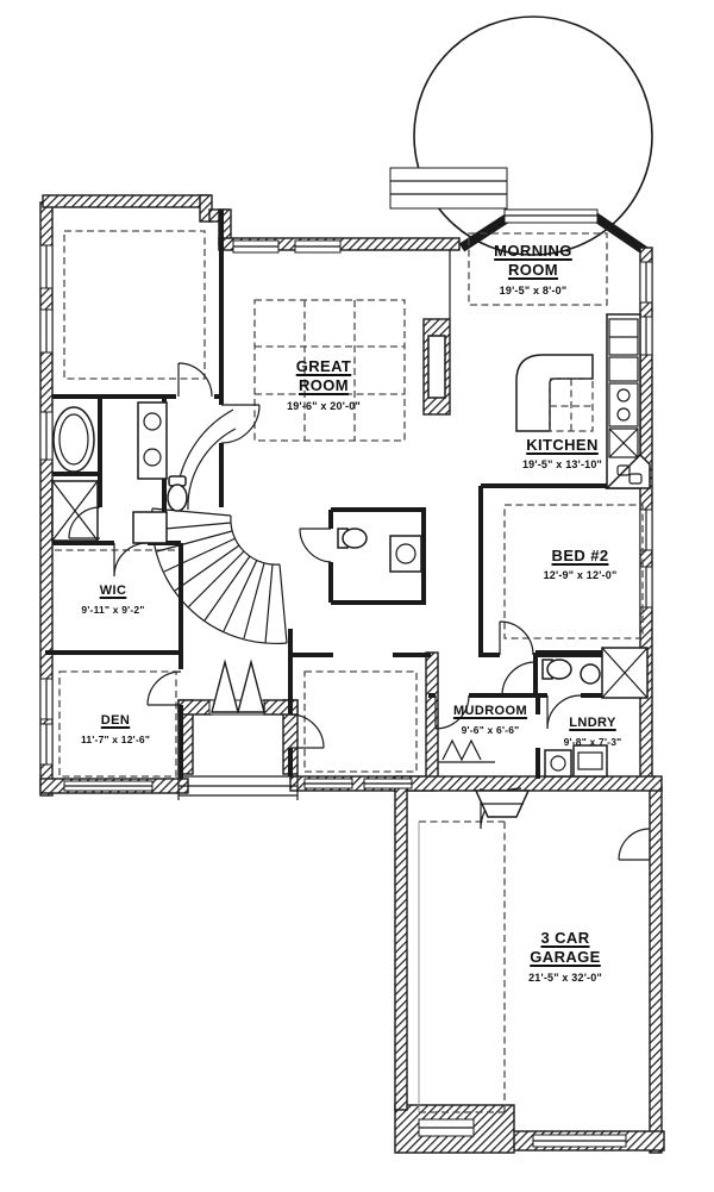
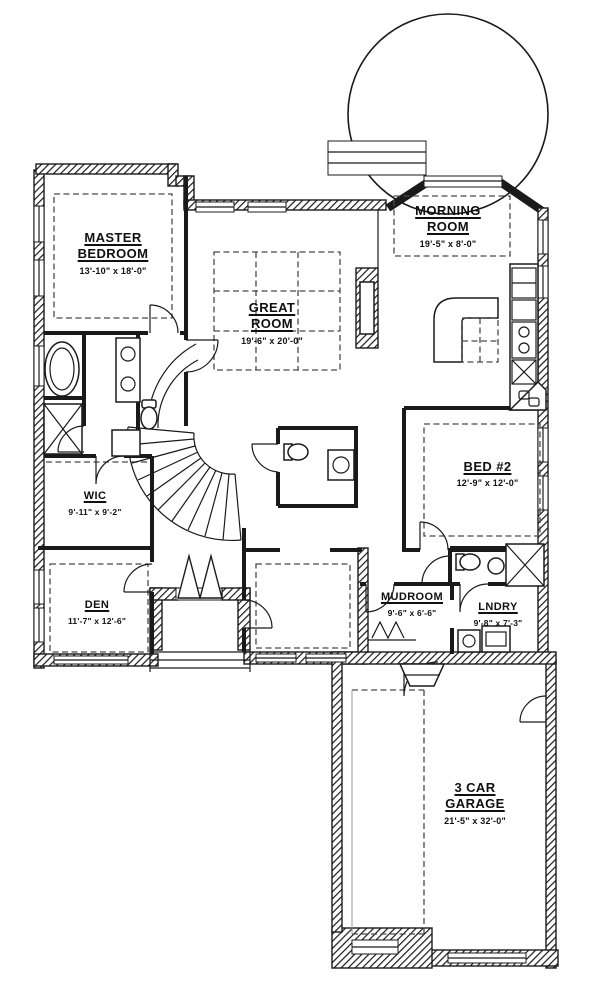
+ MASTER
+ BEDROOM
+ 13'-10" x 18'-0"
  GREAT
  ROOM
  19'-6" x 20'-0"
  MORNING
  ROOM
  19'-5" x 8'-0"
- KITCHEN
- 19'-5" x 13'-10"
  BED #2
  12'-9" x 12'-0"
  WIC
  9'-11" x 9'-2"
  DEN
  11'-7" x 12'-6"
  MUDROOM
  9'-6" x 6'-6"
  LNDRY
  9'-8" x 7'-3"
  3 CAR
  GARAGE
  21'-5" x 32'-0"
